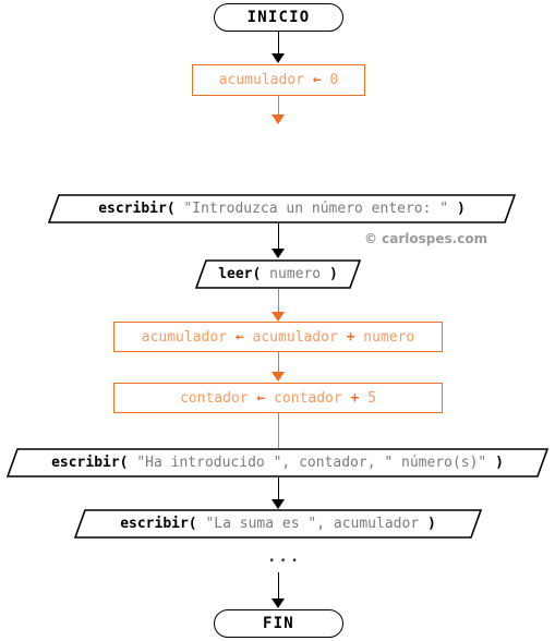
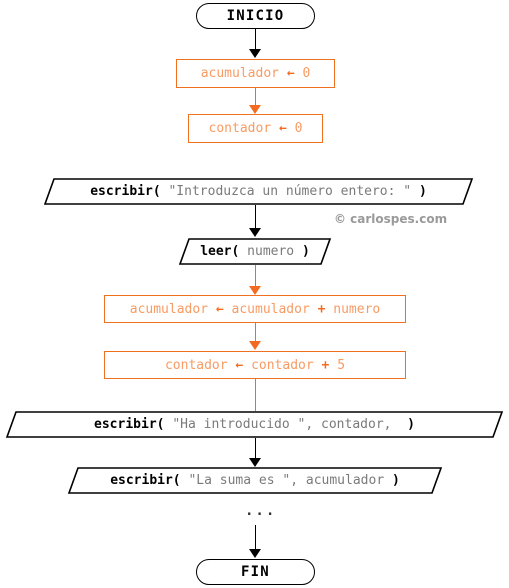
  INICIO
  acumulador ← 0
+ contador ← 0
  escribir(
  "Introduzca un número entero: "
  )
  © carlospes.com
  leer(
  numero
  )
  acumulador ← acumulador + numero
  contador ← contador + 5
  escribir(
  "Ha introducido "
  ,
  contador
  ,
- " número(s)"
  )
  escribir(
  "La suma es "
  ,
  acumulador
  )
  ...
  FIN
